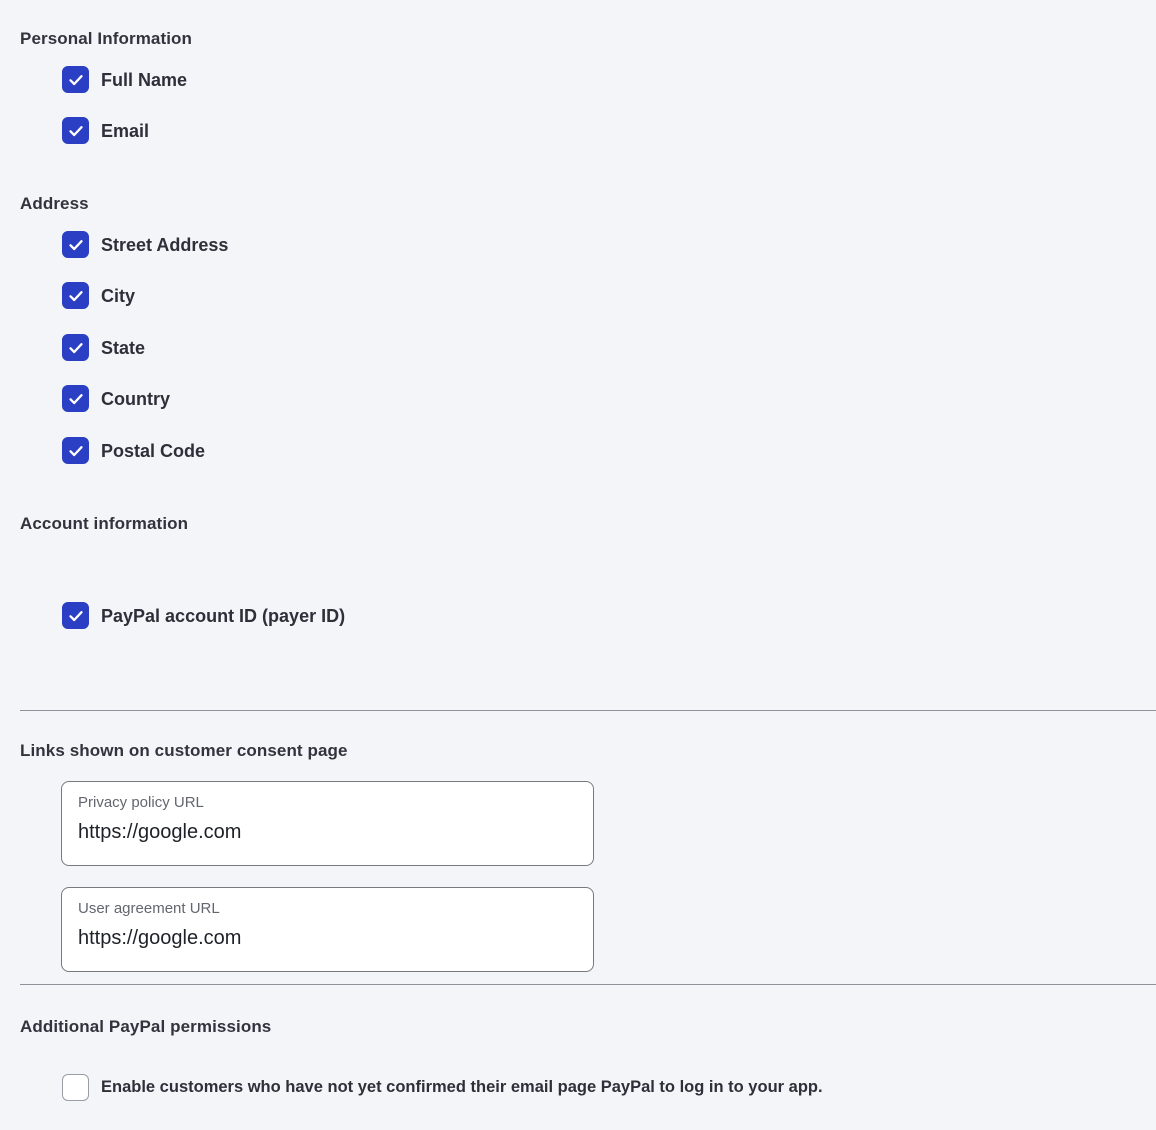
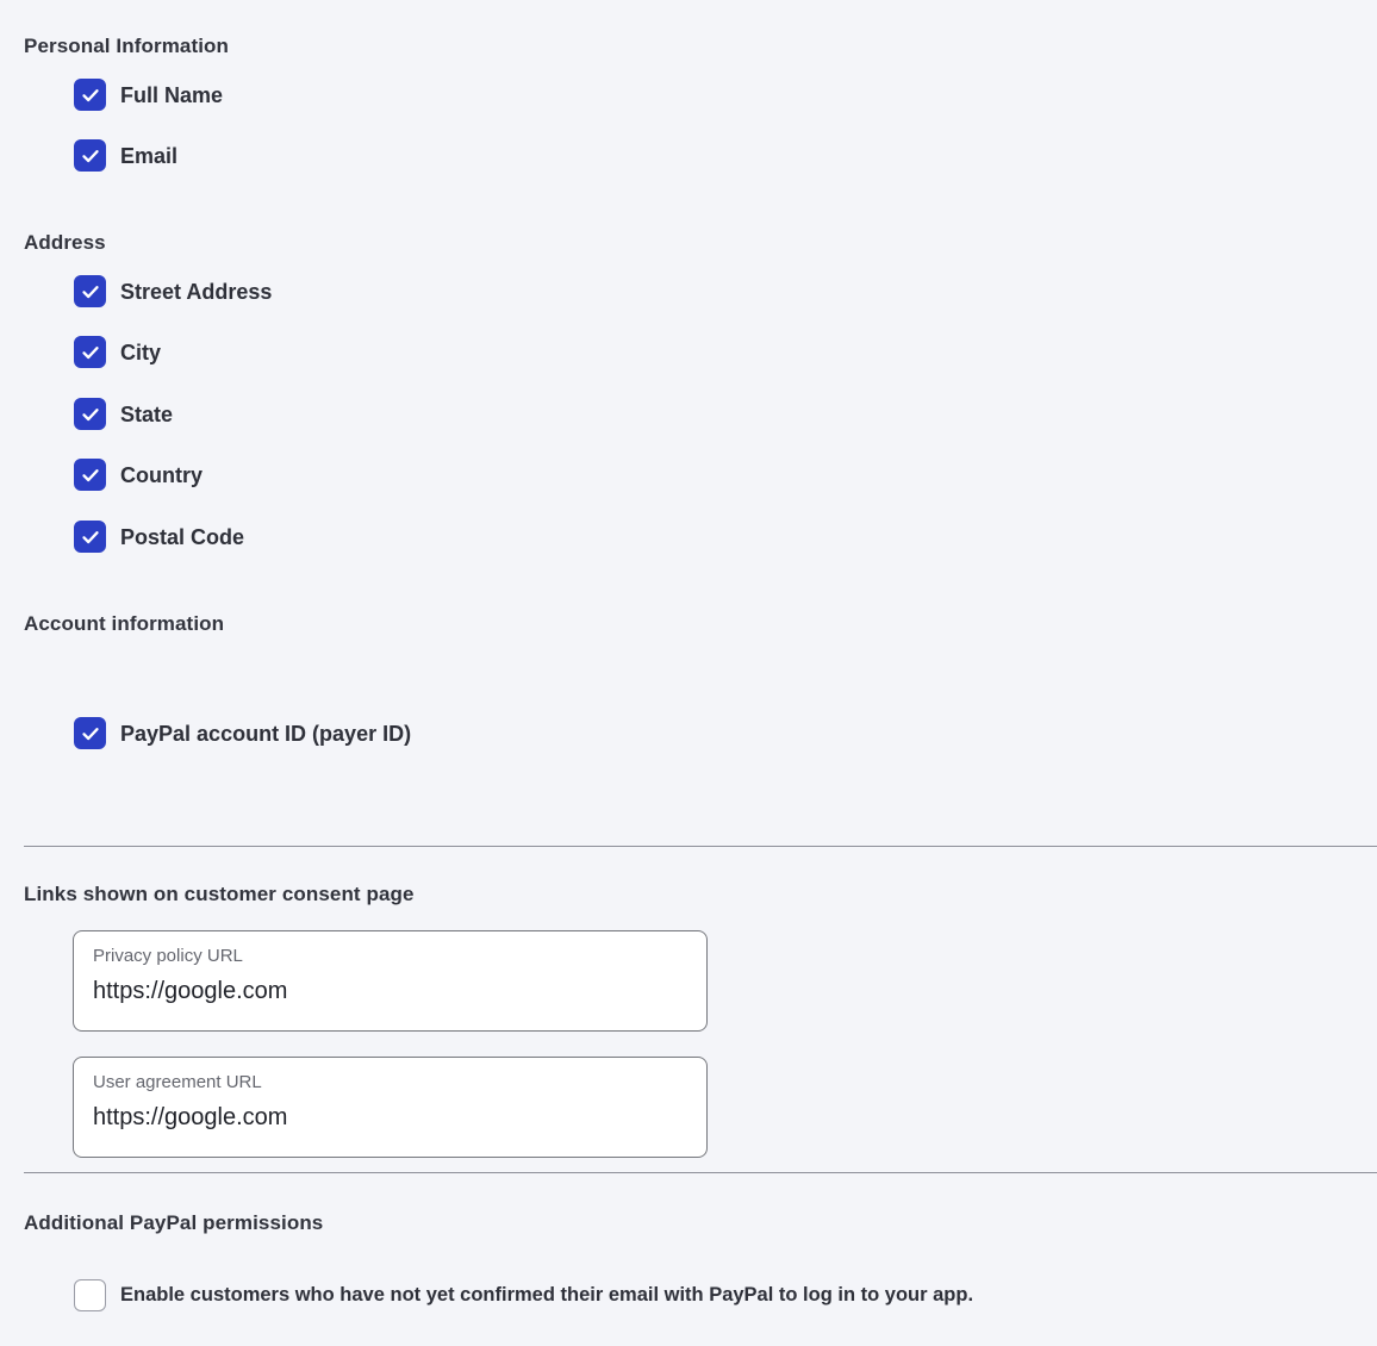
  Personal Information
  Full Name
  Email
  Address
  Street Address
  City
  State
  Country
  Postal Code
  Account information
  PayPal account ID (payer ID)
  Links shown on customer consent page
  Privacy policy URL
  https://google.com
  User agreement URL
  https://google.com
  Additional PayPal permissions
- Enable customers who have not yet confirmed their email page PayPal to log in to your app.
+ Enable customers who have not yet confirmed their email with PayPal to log in to your app.
